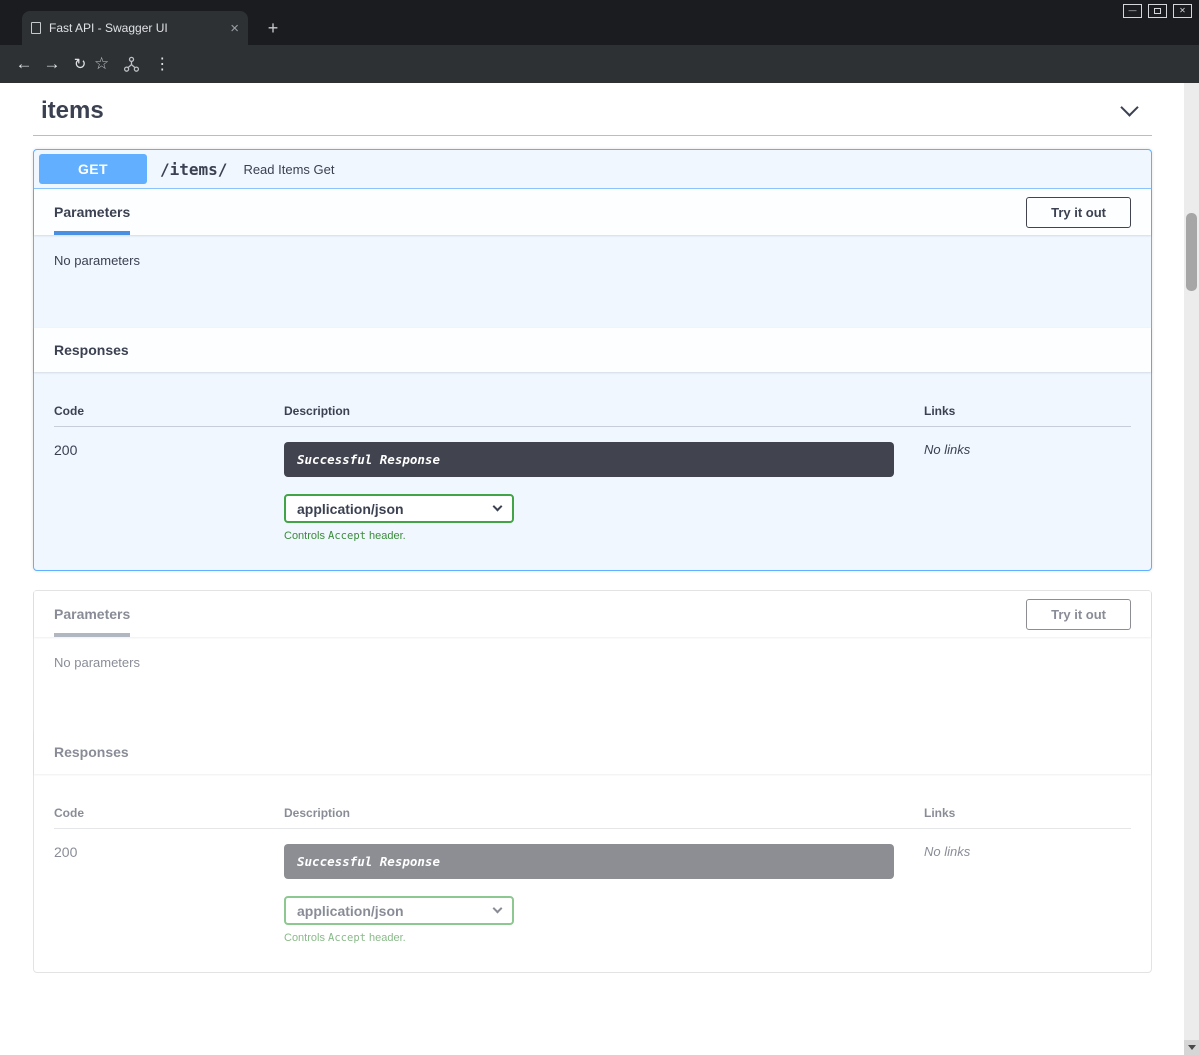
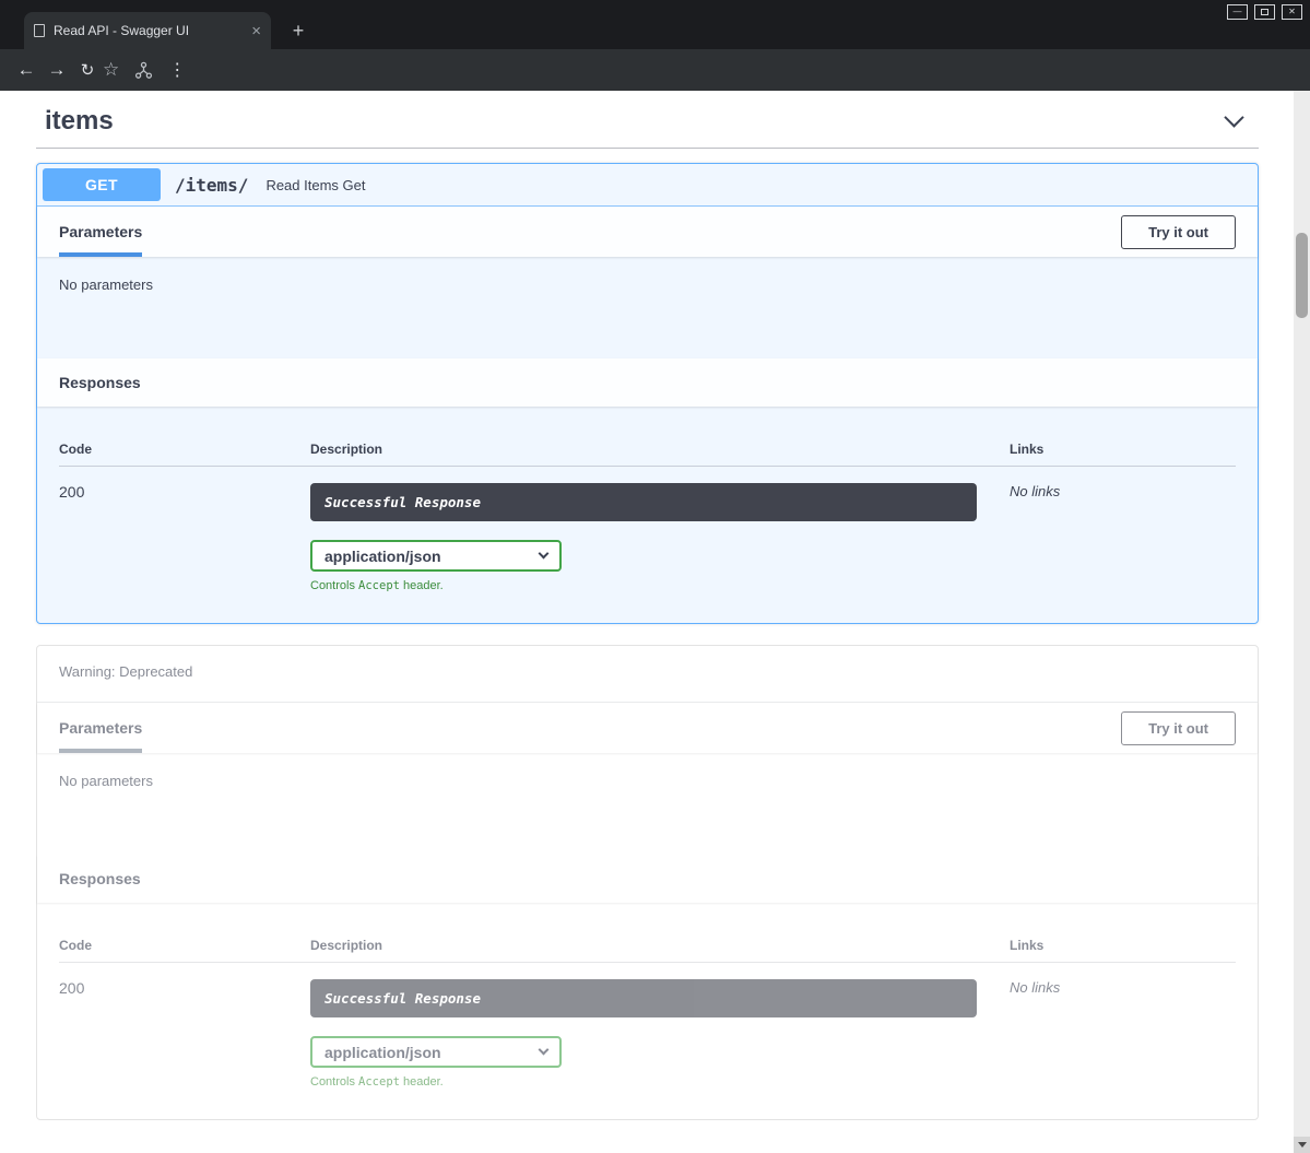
- Fast API - Swagger UI
+ Read API - Swagger UI
  ×
  +
  —
  ✕
  ←
  →
  ↻
  ☆
  ⋮
  items
  GET
  /items/
  Read Items Get
  Parameters
  Try it out
  No parameters
  Responses
  Code
  Description
  Links
  200
  Successful Response
  application/json
  Controls Accept header.
  No links
+ Warning: Deprecated
  Parameters
  Try it out
  No parameters
  Responses
  Code
  Description
  Links
  200
  Successful Response
  application/json
  Controls Accept header.
  No links
